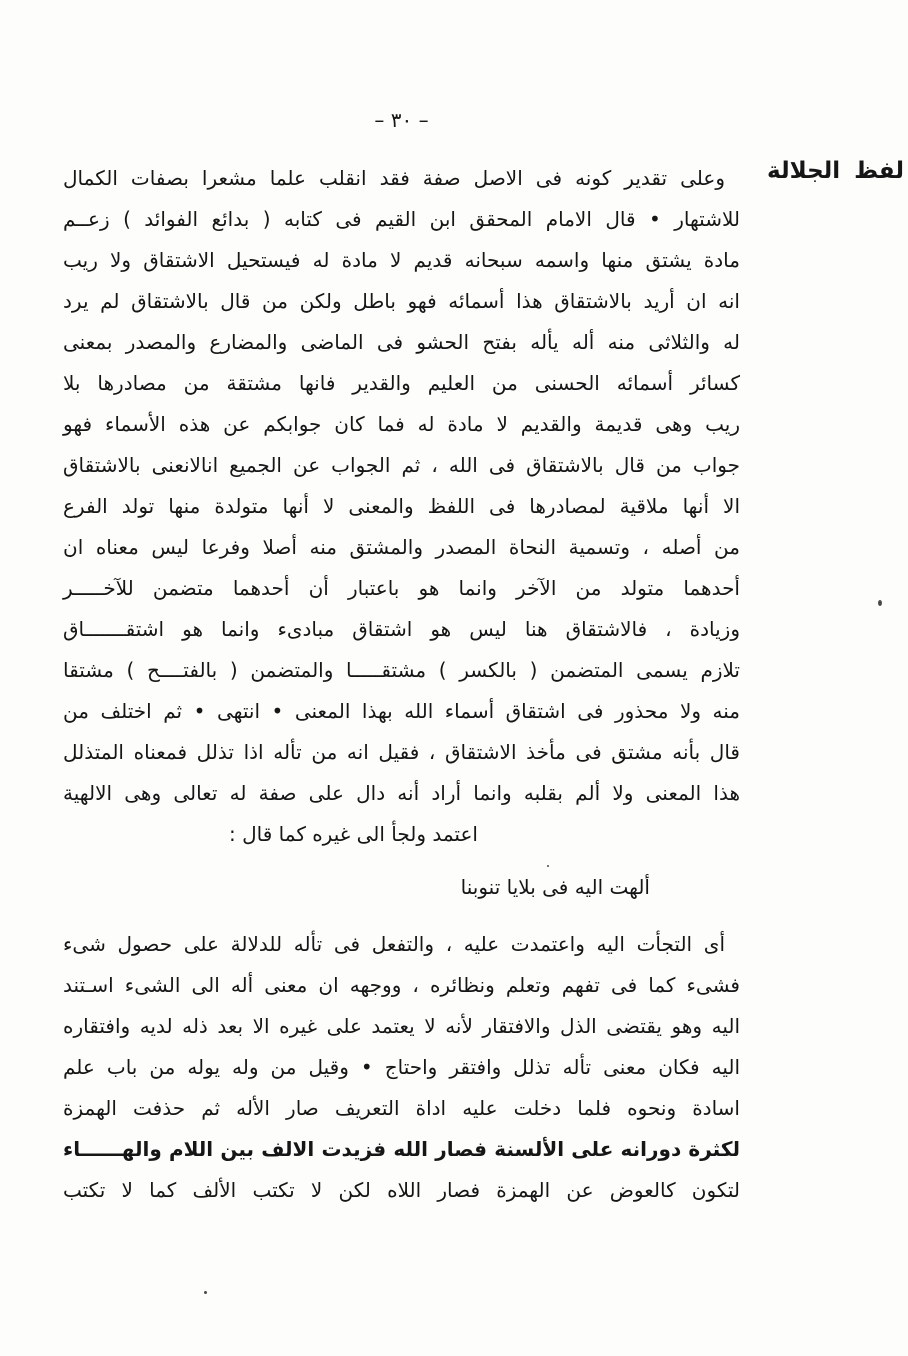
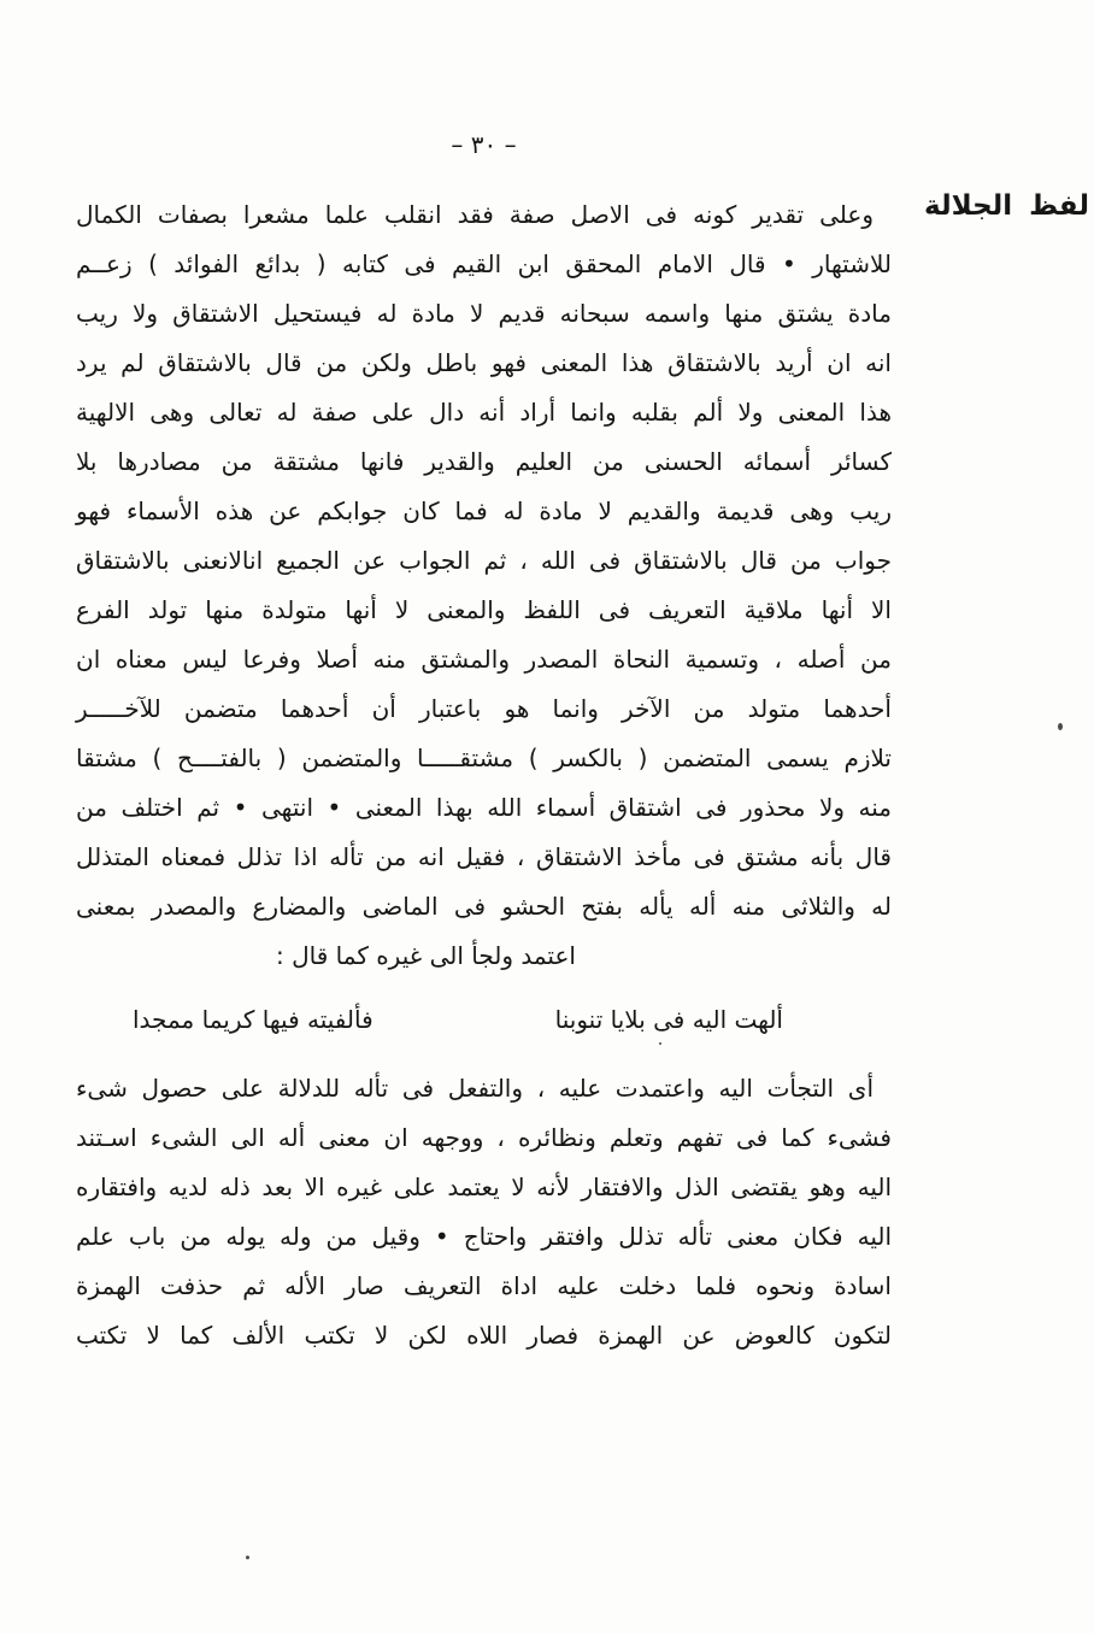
  – ٣٠ –
  لفظ الجلالة
  وعلى تقدير كونه فى الاصل صفة فقد انقلب علما مشعرا بصفات الكمال
  للاشتهار • قال الامام المحقق ابن القيم فى كتابه ( بدائع الفوائد ) زعــم
  مادة يشتق منها واسمه سبحانه قديم لا مادة له فيستحيل الاشتقاق ولا ريب
- انه ان أريد بالاشتقاق هذا أسمائه فهو باطل ولكن من قال بالاشتقاق لم يرد
+ انه ان أريد بالاشتقاق هذا المعنى فهو باطل ولكن من قال بالاشتقاق لم يرد
- له والثلاثى منه أله يأله بفتح الحشو فى الماضى والمضارع والمصدر بمعنى
+ هذا المعنى ولا ألم بقلبه وانما أراد أنه دال على صفة له تعالى وهى الالهية
  كسائر أسمائه الحسنى من العليم والقدير فانها مشتقة من مصادرها بلا
  ريب وهى قديمة والقديم لا مادة له فما كان جوابكم عن هذه الأسماء فهو
  جواب من قال بالاشتقاق فى الله ، ثم الجواب عن الجميع انالانعنى بالاشتقاق
- الا أنها ملاقية لمصادرها فى اللفظ والمعنى لا أنها متولدة منها تولد الفرع
+ الا أنها ملاقية التعريف فى اللفظ والمعنى لا أنها متولدة منها تولد الفرع
  من أصله ، وتسمية النحاة المصدر والمشتق منه أصلا وفرعا ليس معناه ان
  أحدهما متولد من الآخر وانما هو باعتبار أن أحدهما متضمن للآخـــــر
- وزيادة ، فالاشتقاق هنا ليس هو اشتقاق مبادىء وانما هو اشتقـــــــاق
  تلازم يسمى المتضمن ( بالكسر ) مشتقـــــا والمتضمن ( بالفتــــح ) مشتقا
  منه ولا محذور فى اشتقاق أسماء الله بهذا المعنى • انتهى • ثم اختلف من
  قال بأنه مشتق فى مأخذ الاشتقاق ، فقيل انه من تأله اذا تذلل فمعناه المتذلل
- هذا المعنى ولا ألم بقلبه وانما أراد أنه دال على صفة له تعالى وهى الالهية
+ له والثلاثى منه أله يأله بفتح الحشو فى الماضى والمضارع والمصدر بمعنى
  اعتمد ولجأ الى غيره كما قال :
  ألهت اليه فى بلايا تنوبنا
+ فألفيته فيها كريما ممجدا
  أى التجأت اليه واعتمدت عليه ، والتفعل فى تأله للدلالة على حصول شىء
  فشىء كما فى تفهم وتعلم ونظائره ، ووجهه ان معنى أله الى الشىء اسـتند
  اليه وهو يقتضى الذل والافتقار لأنه لا يعتمد على غيره الا بعد ذله لديه وافتقاره
  اليه فكان معنى تأله تذلل وافتقر واحتاج • وقيل من وله يوله من باب علم
  اسادة ونحوه فلما دخلت عليه اداة التعريف صار الأله ثم حذفت الهمزة
- لكثرة دورانه على الألسنة فصار الله فزيدت الالف بين اللام والهــــــاء
  لتكون كالعوض عن الهمزة فصار اللاه لكن لا تكتب الألف كما لا تكتب
